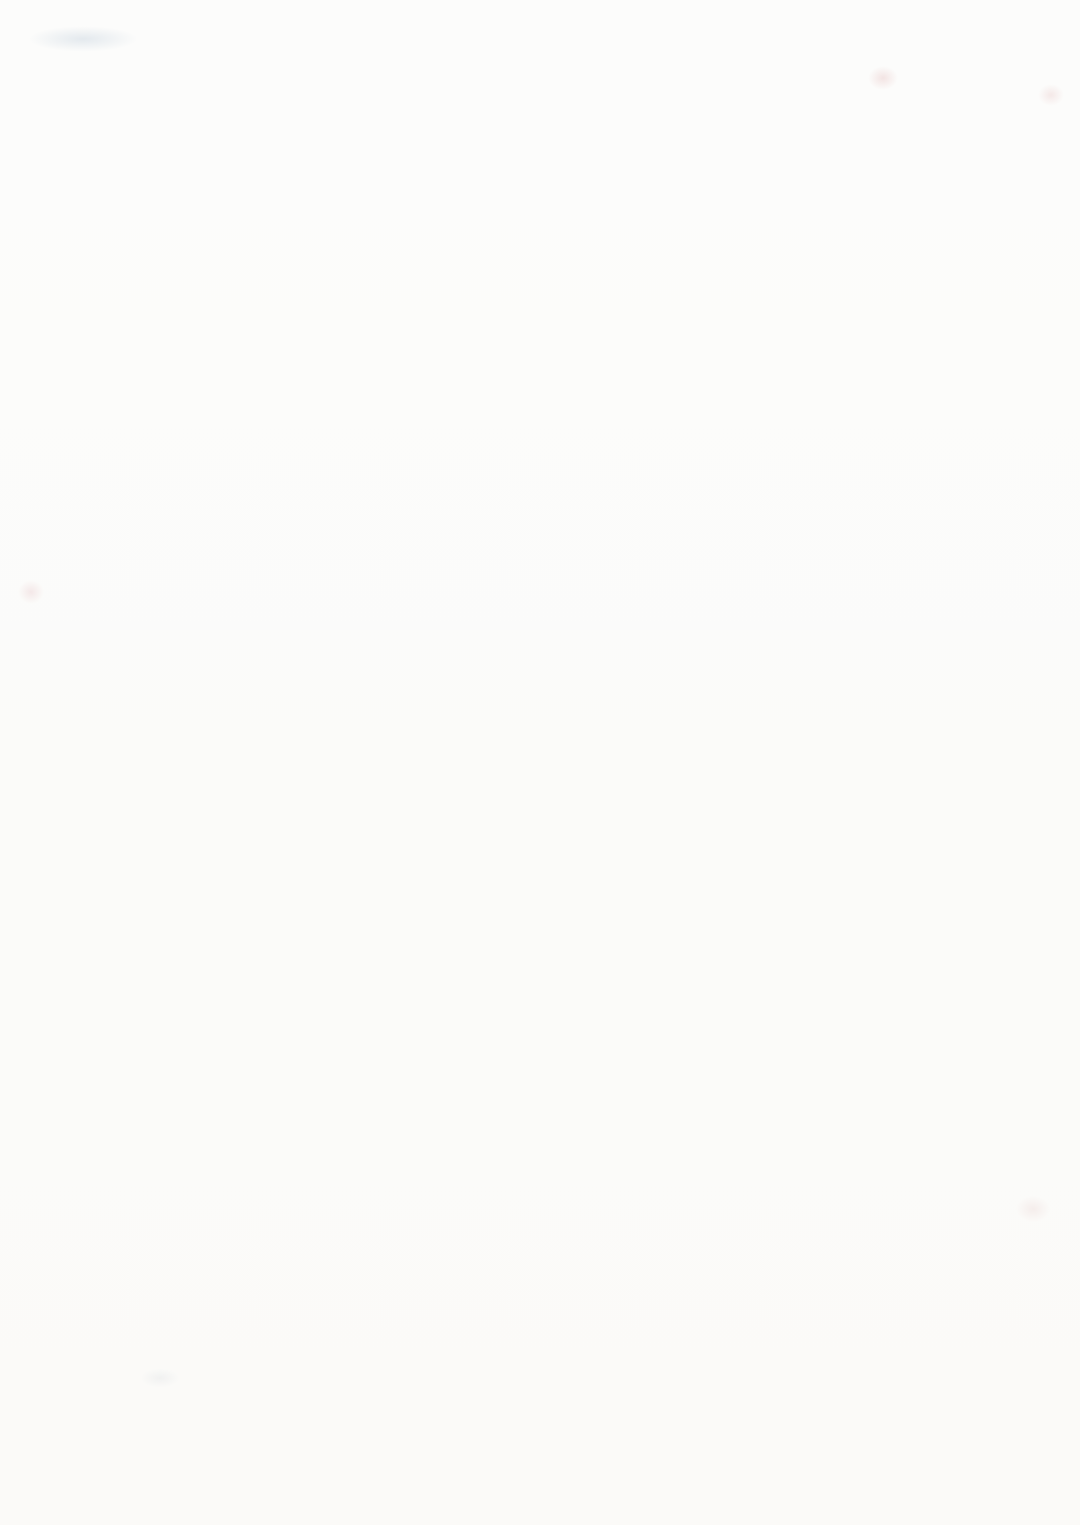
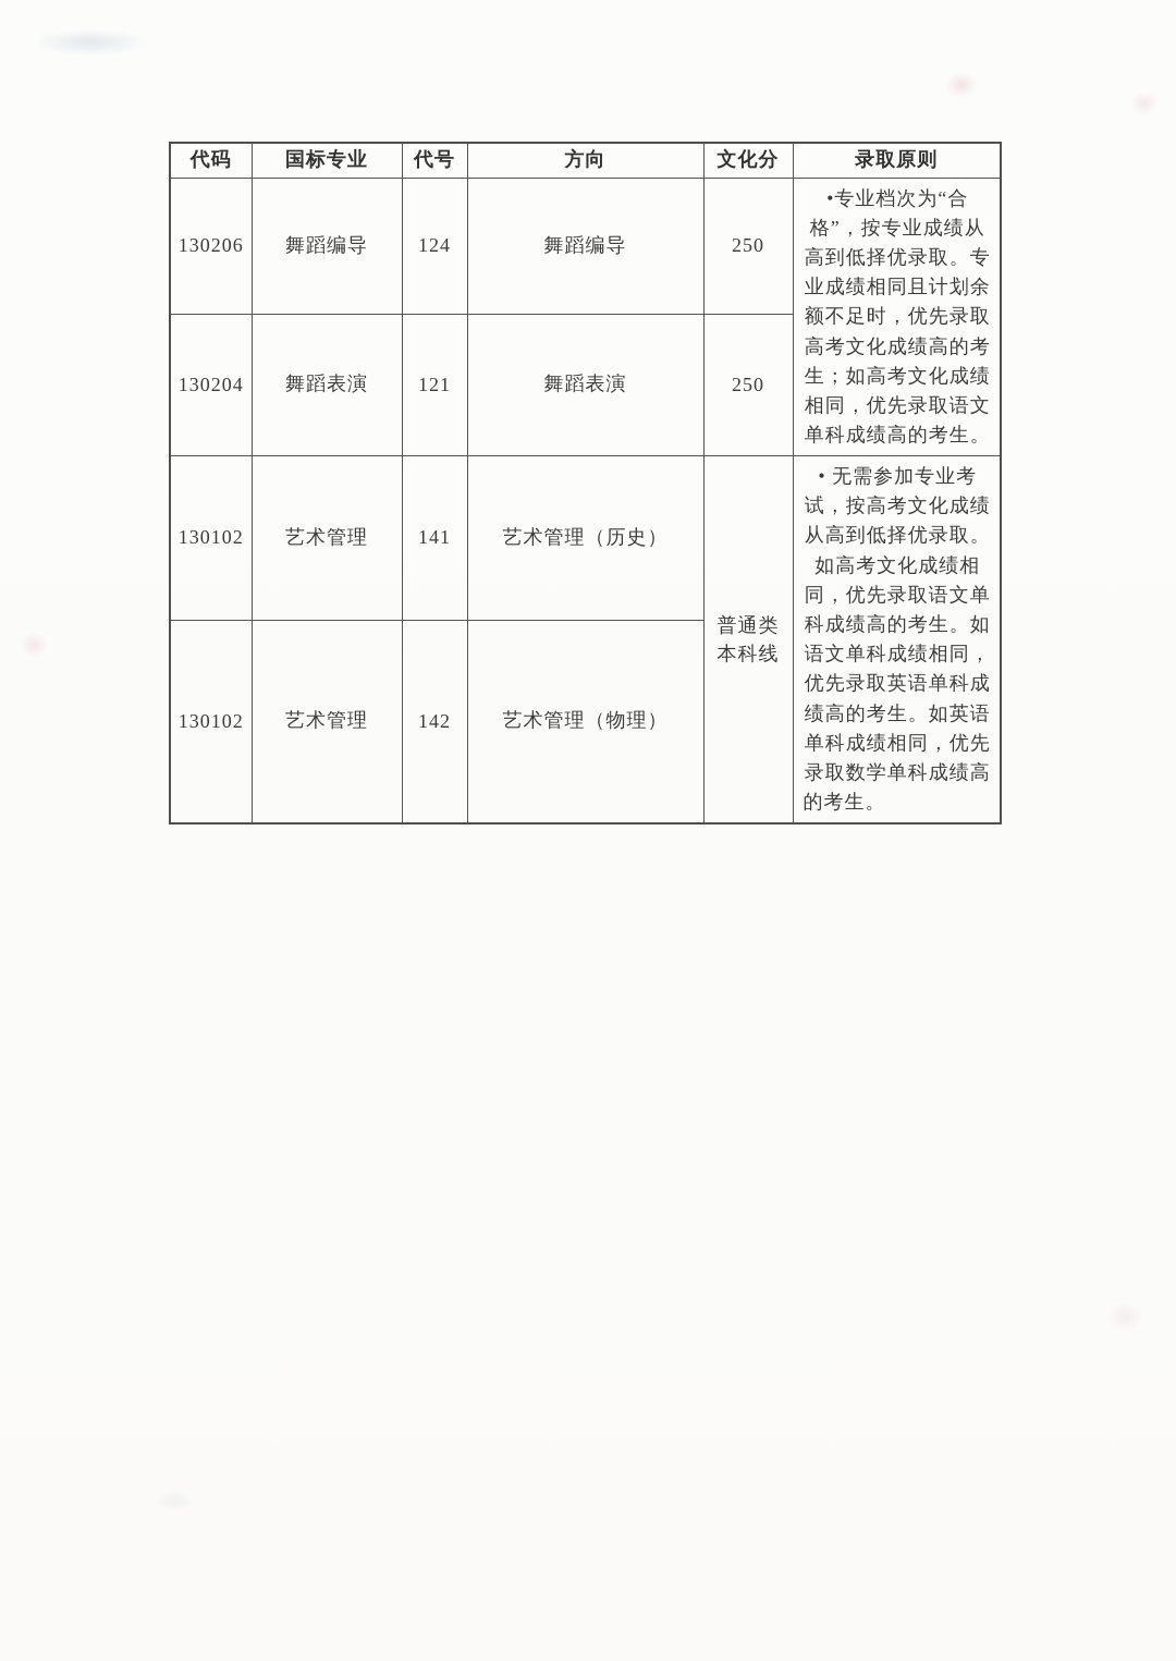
+ 代码	国标专业	代号	方向	文化分	录取原则
+ 130206	舞蹈编导	124	舞蹈编导	250	•专业档次为“合格”，按专业成绩从高到低择优录取。专业成绩相同且计划余额不足时，优先录取高考文化成绩高的考生；如高考文化成绩相同，优先录取语文单科成绩高的考生。
+ 130204	舞蹈表演	121	舞蹈表演	250
+ 130102	艺术管理	141	艺术管理（历史）	普通类 本科线	• 无需参加专业考试，按高考文化成绩从高到低择优录取。如高考文化成绩相同，优先录取语文单科成绩高的考生。如语文单科成绩相同，优先录取英语单科成绩高的考生。如英语单科成绩相同，优先录取数学单科成绩高的考生。
+ 130102	艺术管理	142	艺术管理（物理）
